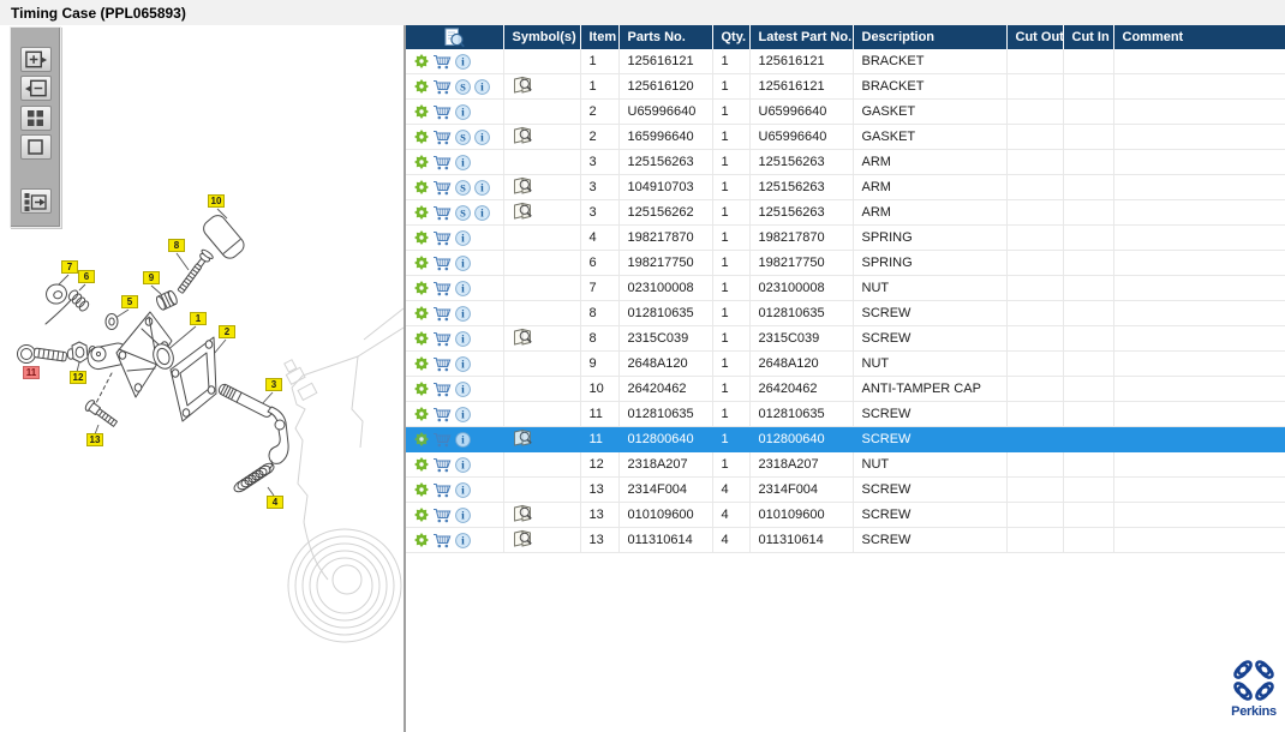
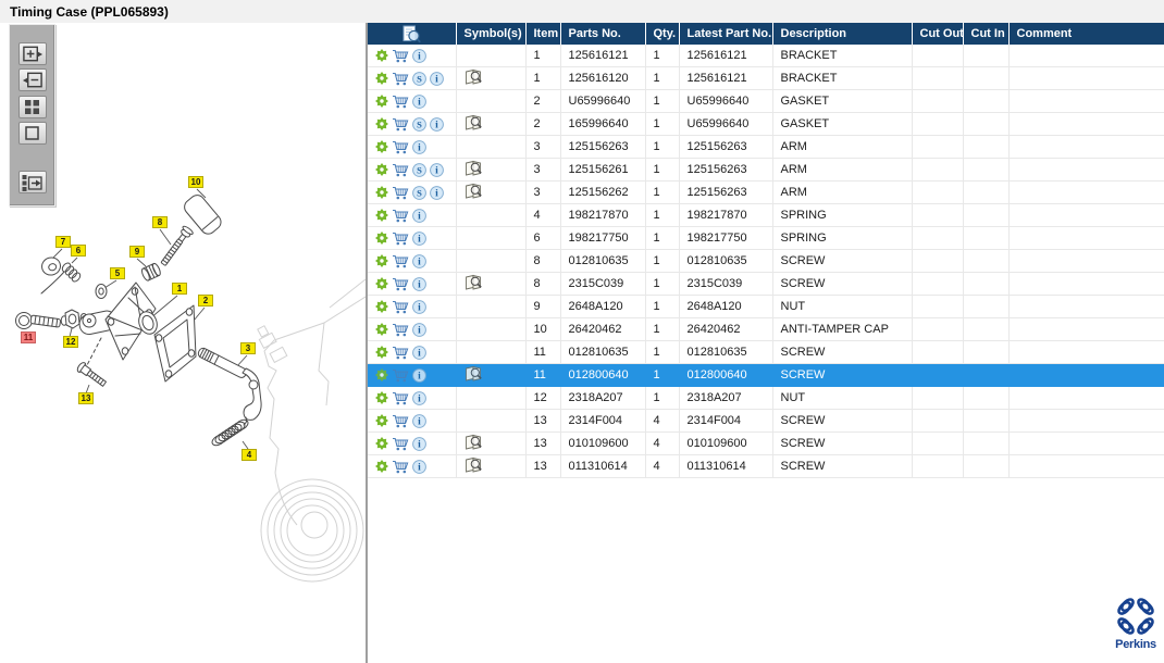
  Timing Case (PPL065893)
  10
  8
  9
  7
  6
  5
  1
  2
  3
  11
  12
  13
  4
  	Symbol(s)	Item	Parts No.	Qty.	Latest Part No.	Description	Cut Out	Cut In	Comment
  i		1	125616121	1	125616121	BRACKET
  S i		1	125616120	1	125616121	BRACKET
  i		2	U65996640	1	U65996640	GASKET
  S i		2	165996640	1	U65996640	GASKET
  i		3	125156263	1	125156263	ARM
- S i		3	104910703	1	125156263	ARM
+ S i		3	125156261	1	125156263	ARM
  S i		3	125156262	1	125156263	ARM
  i		4	198217870	1	198217870	SPRING
  i		6	198217750	1	198217750	SPRING
- i		7	023100008	1	023100008	NUT
  i		8	012810635	1	012810635	SCREW
  i		8	2315C039	1	2315C039	SCREW
  i		9	2648A120	1	2648A120	NUT
  i		10	26420462	1	26420462	ANTI-TAMPER CAP
  i		11	012810635	1	012810635	SCREW
  i		11	012800640	1	012800640	SCREW
  i		12	2318A207	1	2318A207	NUT
  i		13	2314F004	4	2314F004	SCREW
  i		13	010109600	4	010109600	SCREW
  i		13	011310614	4	011310614	SCREW
  Perkins
